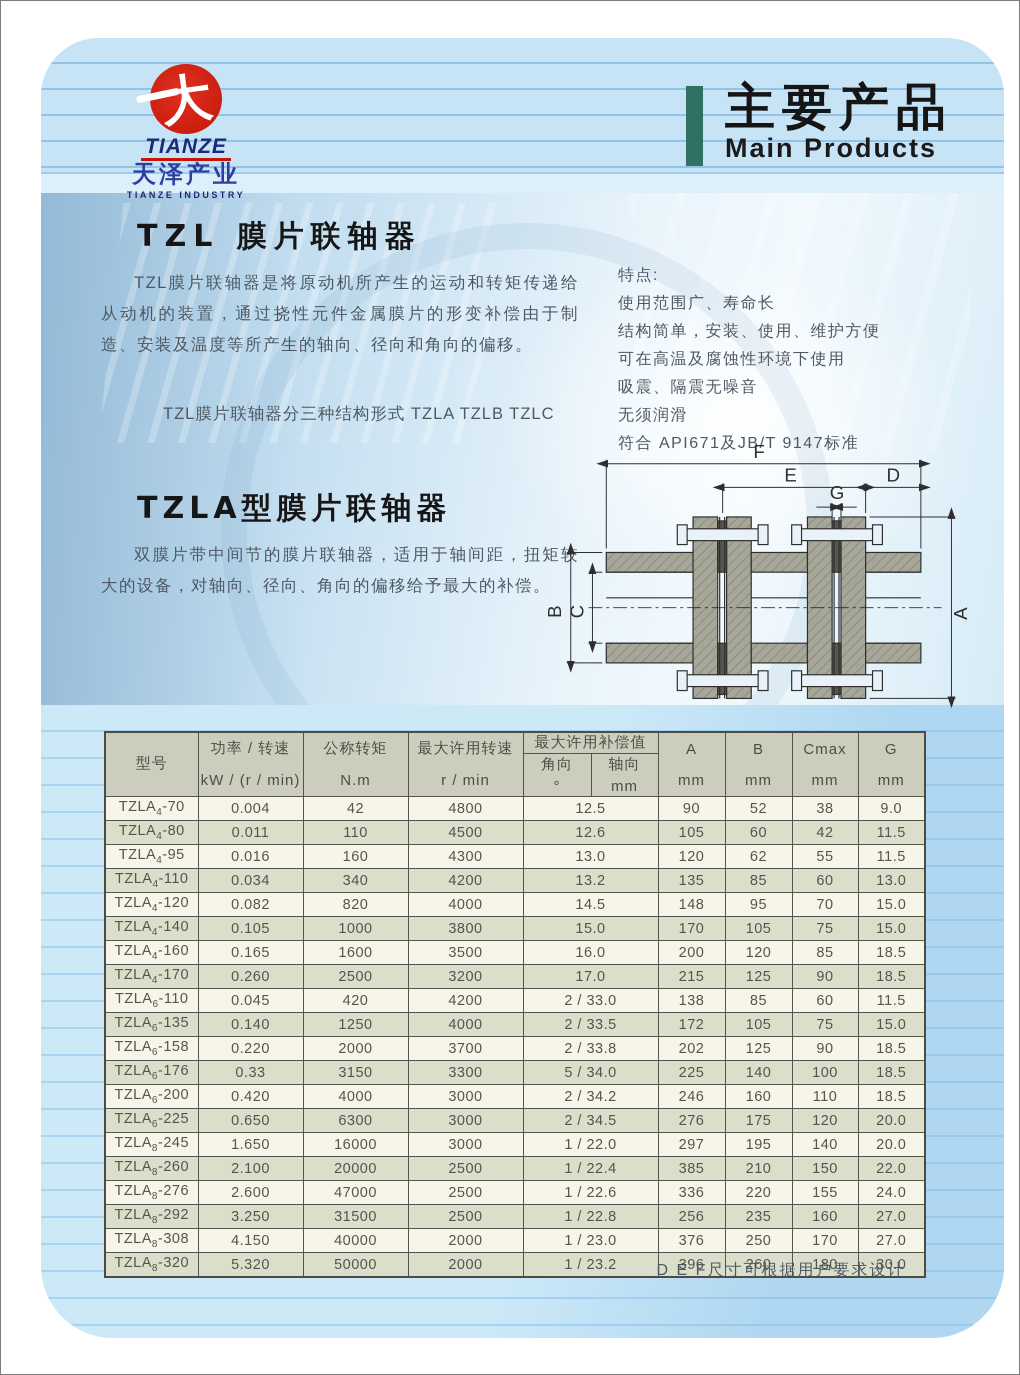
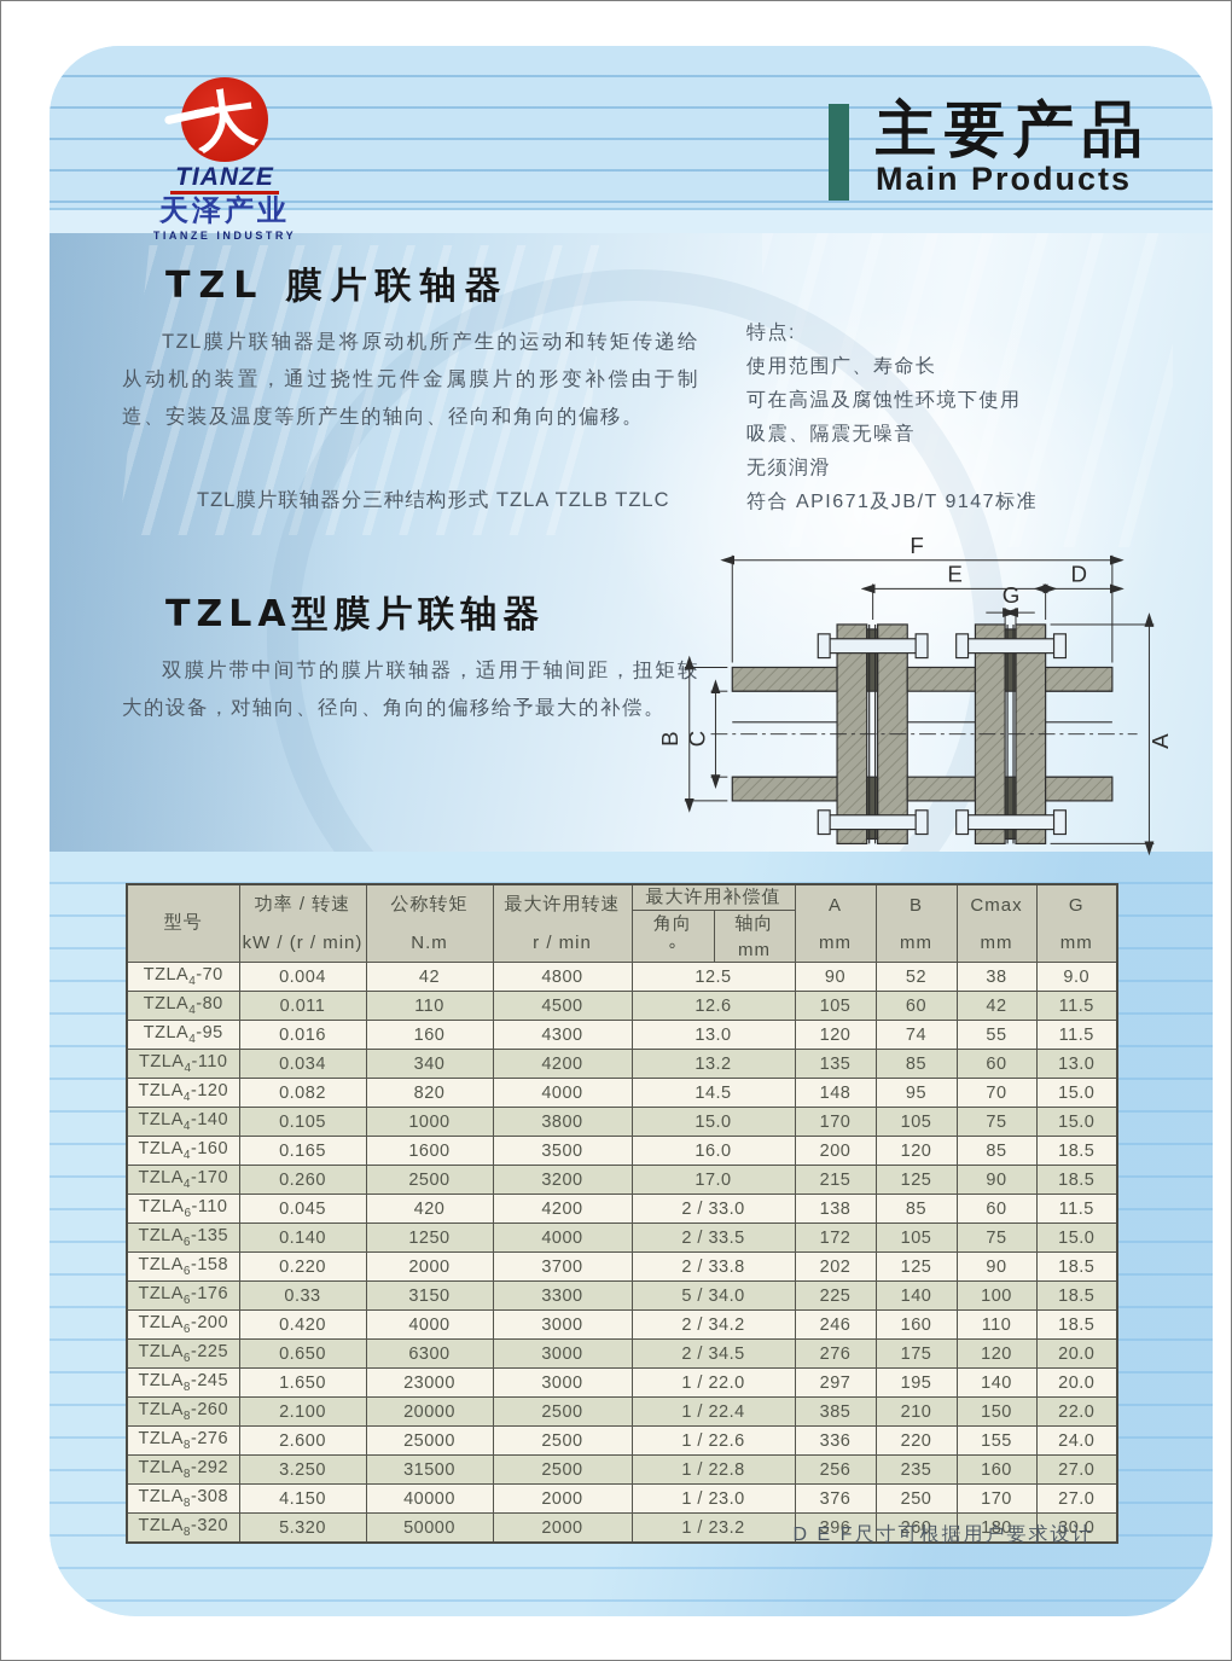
  TIANZE
  天泽产业
  TIANZE INDUSTRY
  主要产品
  Main Products
  TZL 膜片联轴器
  TZL膜片联轴器是将原动机所产生的运动和转矩传递给从动机的装置，通过挠性元件金属膜片的形变补偿由于制造、安装及温度等所产生的轴向、径向和角向的偏移。
  TZL膜片联轴器分三种结构形式 TZLA TZLB TZLC
  特点:
  使用范围广、寿命长
- 结构简单，安装、使用、维护方便
  可在高温及腐蚀性环境下使用
  吸震、隔震无噪音
  无须润滑
  符合 API671及JB/T 9147标准
  TZLA型膜片联轴器
  双膜片带中间节的膜片联轴器，适用于轴间距，扭矩较大的设备，对轴向、径向、角向的偏移给予最大的补偿。
  F
  E
  D
  G
  型号	功率 / 转速kW / (r / min)	公称转矩N.m	最大许用转速r / min	最大许用补偿值	Amm	Bmm	Cmaxmm	Gmm
  角向°	轴向mm
  TZLA4-70	0.004	42	4800	12.5	90	52	38	9.0
  TZLA4-80	0.011	110	4500	12.6	105	60	42	11.5
- TZLA4-95	0.016	160	4300	13.0	120	62	55	11.5
+ TZLA4-95	0.016	160	4300	13.0	120	74	55	11.5
  TZLA4-110	0.034	340	4200	13.2	135	85	60	13.0
  TZLA4-120	0.082	820	4000	14.5	148	95	70	15.0
  TZLA4-140	0.105	1000	3800	15.0	170	105	75	15.0
  TZLA4-160	0.165	1600	3500	16.0	200	120	85	18.5
  TZLA4-170	0.260	2500	3200	17.0	215	125	90	18.5
  TZLA6-110	0.045	420	4200	2 / 33.0	138	85	60	11.5
  TZLA6-135	0.140	1250	4000	2 / 33.5	172	105	75	15.0
  TZLA6-158	0.220	2000	3700	2 / 33.8	202	125	90	18.5
  TZLA6-176	0.33	3150	3300	5 / 34.0	225	140	100	18.5
  TZLA6-200	0.420	4000	3000	2 / 34.2	246	160	110	18.5
  TZLA6-225	0.650	6300	3000	2 / 34.5	276	175	120	20.0
- TZLA8-245	1.650	16000	3000	1 / 22.0	297	195	140	20.0
+ TZLA8-245	1.650	23000	3000	1 / 22.0	297	195	140	20.0
  TZLA8-260	2.100	20000	2500	1 / 22.4	385	210	150	22.0
- TZLA8-276	2.600	47000	2500	1 / 22.6	336	220	155	24.0
+ TZLA8-276	2.600	25000	2500	1 / 22.6	336	220	155	24.0
  TZLA8-292	3.250	31500	2500	1 / 22.8	256	235	160	27.0
  TZLA8-308	4.150	40000	2000	1 / 23.0	376	250	170	27.0
  TZLA8-320	5.320	50000	2000	1 / 23.2	396	260	180	30.0
  D E F尺寸可根据用户要求设计
